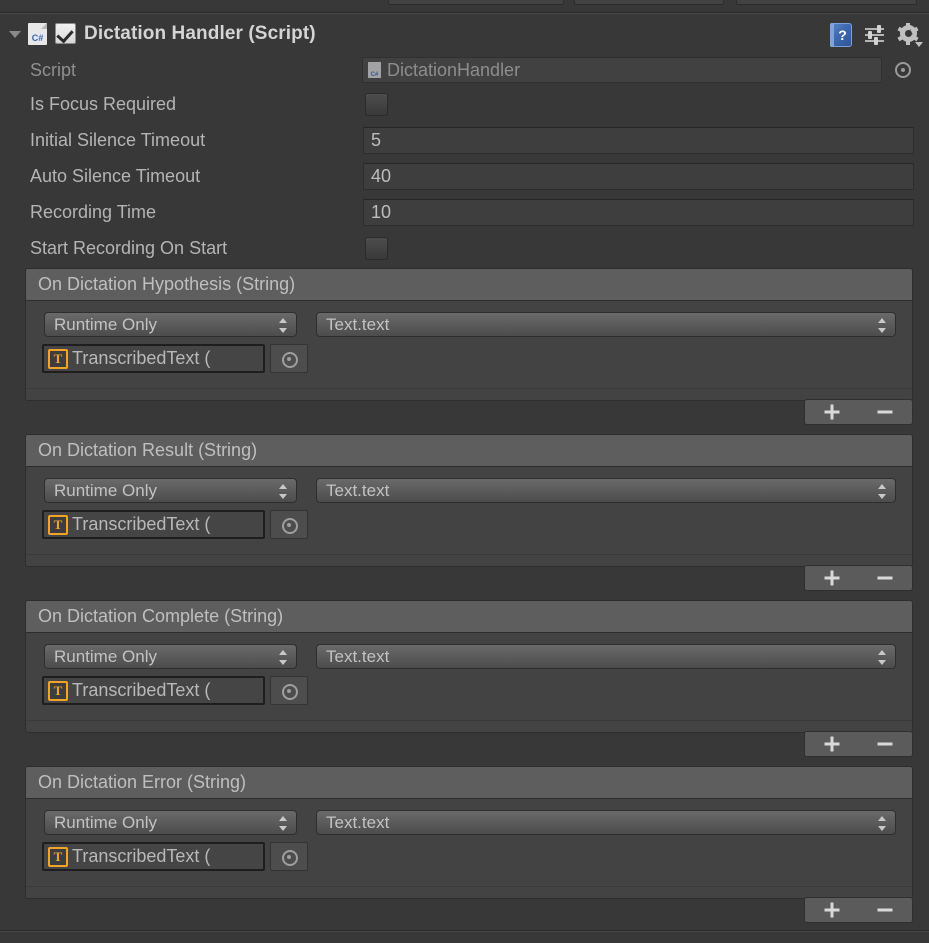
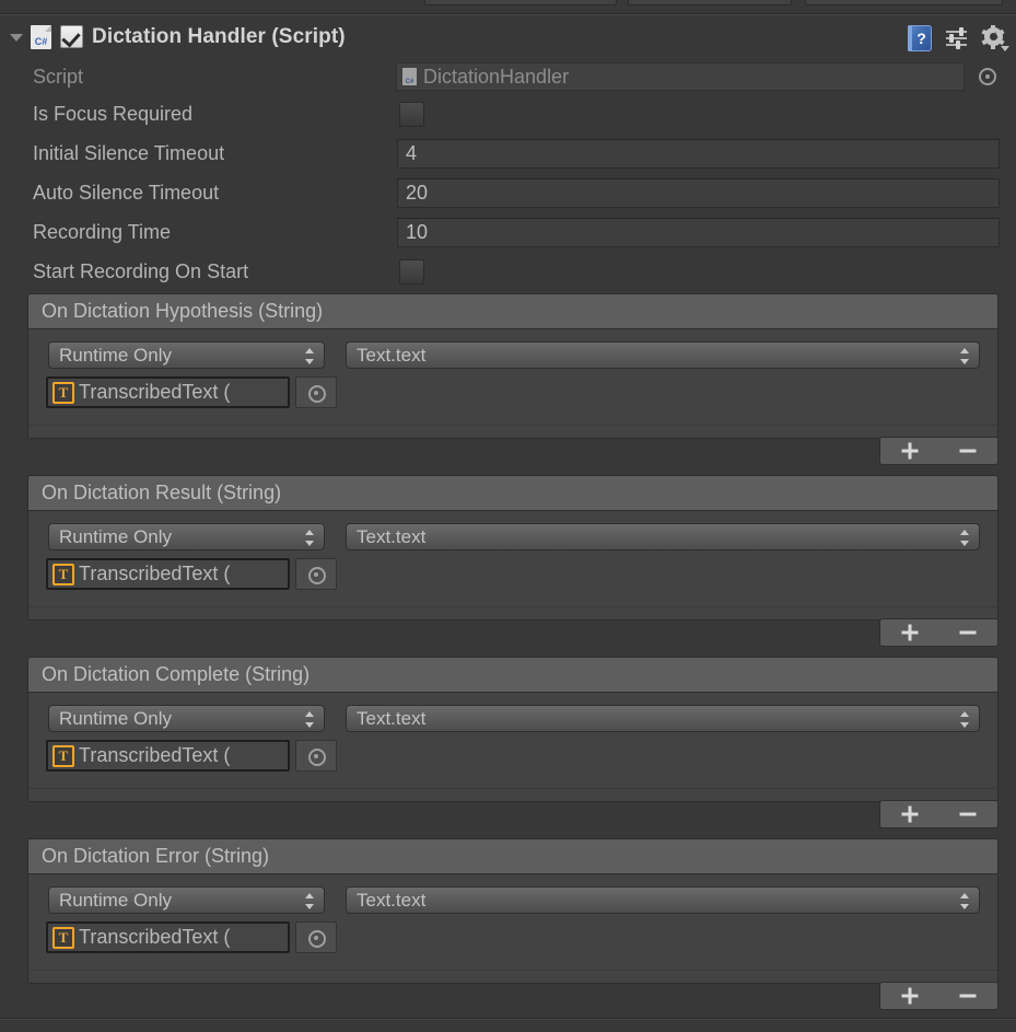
  C#
  Dictation Handler (Script)
  ?
  Script
  DictationHandler
  Is Focus Required
  Initial Silence Timeout
- 5
+ 4
  Auto Silence Timeout
- 40
+ 20
  Recording Time
  10
  Start Recording On Start
  On Dictation Hypothesis (String)
  Runtime Only
  Text.text
  T
  TranscribedText (
  On Dictation Result (String)
  Runtime Only
  Text.text
  T
  TranscribedText (
  On Dictation Complete (String)
  Runtime Only
  Text.text
  T
  TranscribedText (
  On Dictation Error (String)
  Runtime Only
  Text.text
  T
  TranscribedText (
